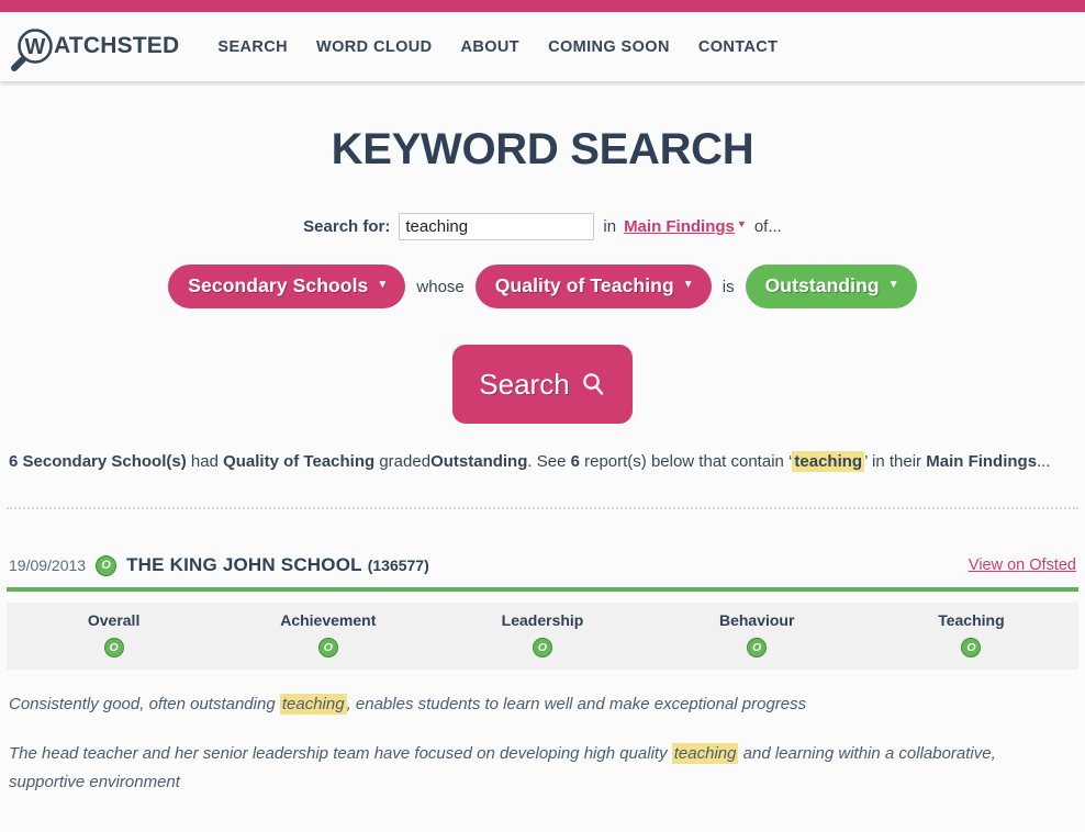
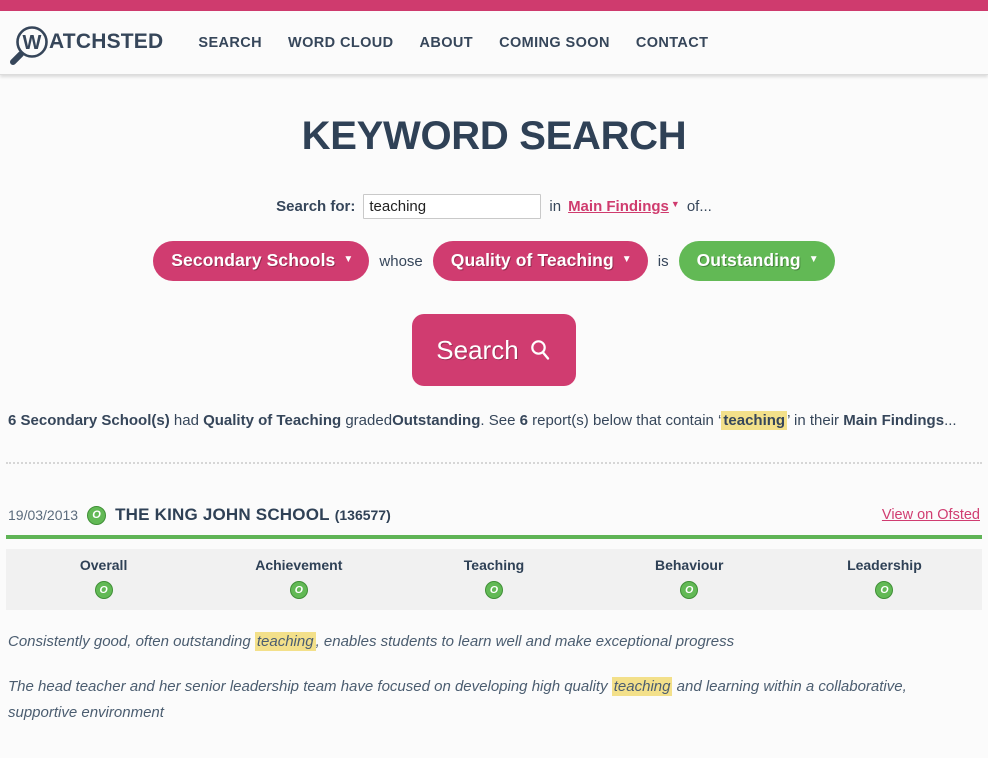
  W
  ATCHSTED
  SEARCH
  WORD CLOUD
  ABOUT
  COMING SOON
  CONTACT
  KEYWORD SEARCH
  Search for:
  teaching
  in
  Main Findings
  ▼
  of...
  Secondary Schools
  ▼
  whose
  Quality of Teaching
  ▼
  is
  Outstanding
  ▼
  Search
  6 Secondary School(s) had Quality of Teaching gradedOutstanding. See 6 report(s) below that contain ‘teaching’ in their Main Findings...
- 19/09/2013
+ 19/03/2013
  O
  THE KING JOHN SCHOOL
  (136577)
  View on Ofsted
  Overall
  O
  Achievement
  O
- Leadership
+ Teaching
  O
  Behaviour
  O
- Teaching
+ Leadership
  O
  Consistently good, often outstanding teaching, enables students to learn well and make exceptional progress
  The head teacher and her senior leadership team have focused on developing high quality teaching and learning within a collaborative, supportive environment
